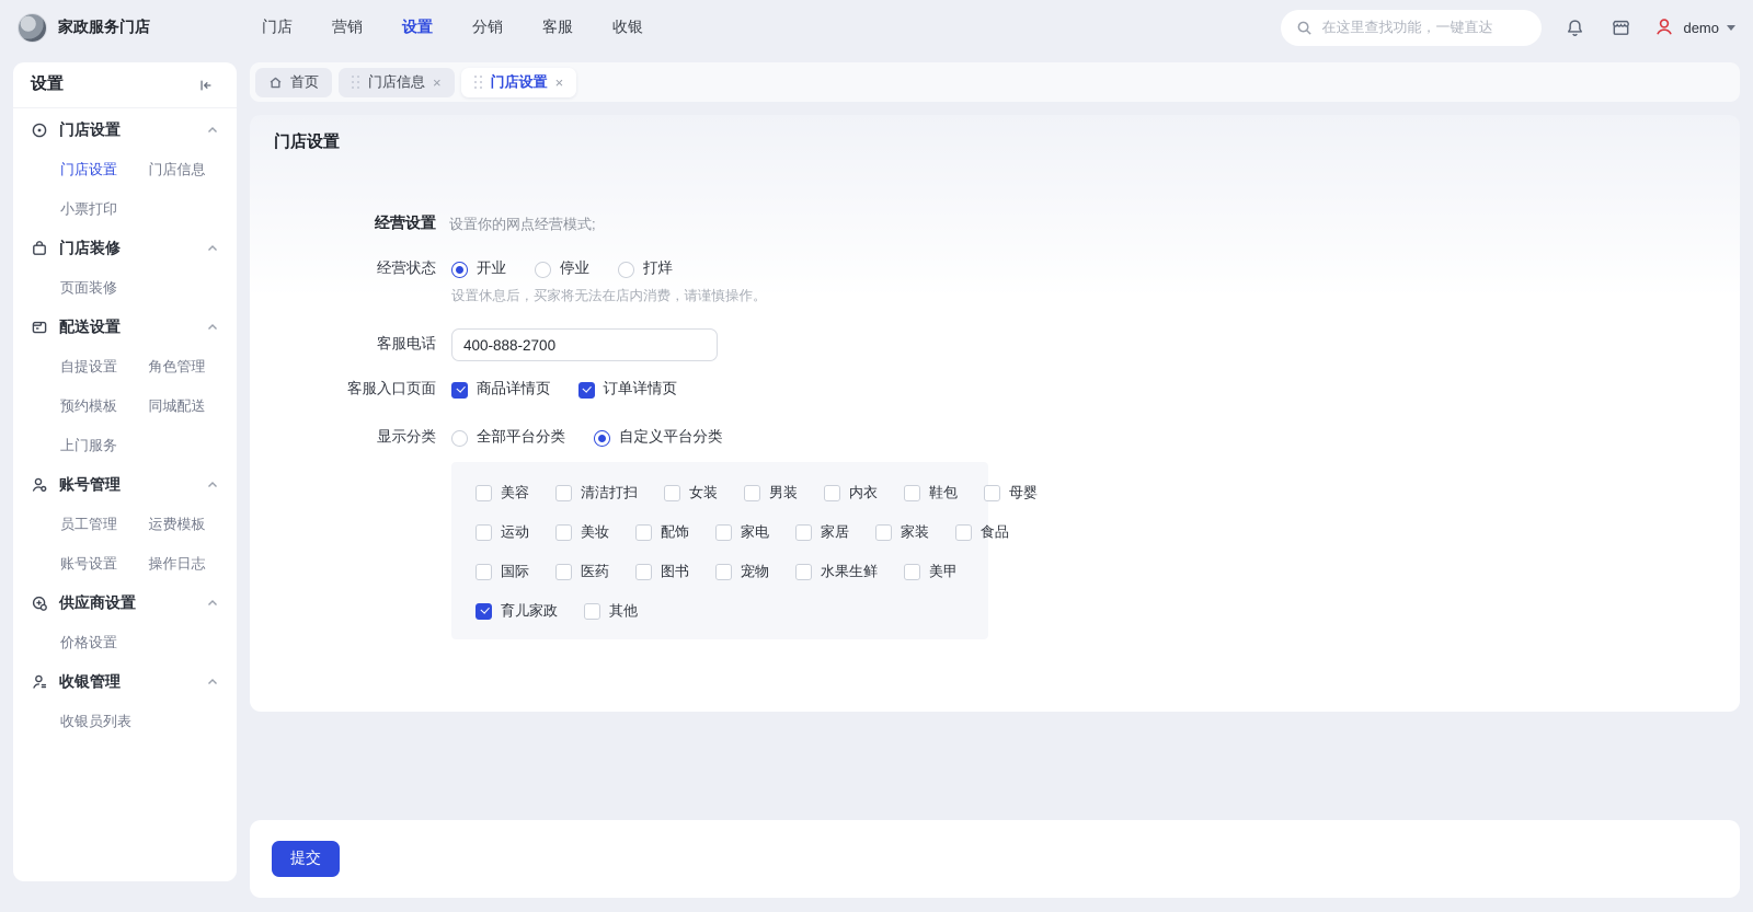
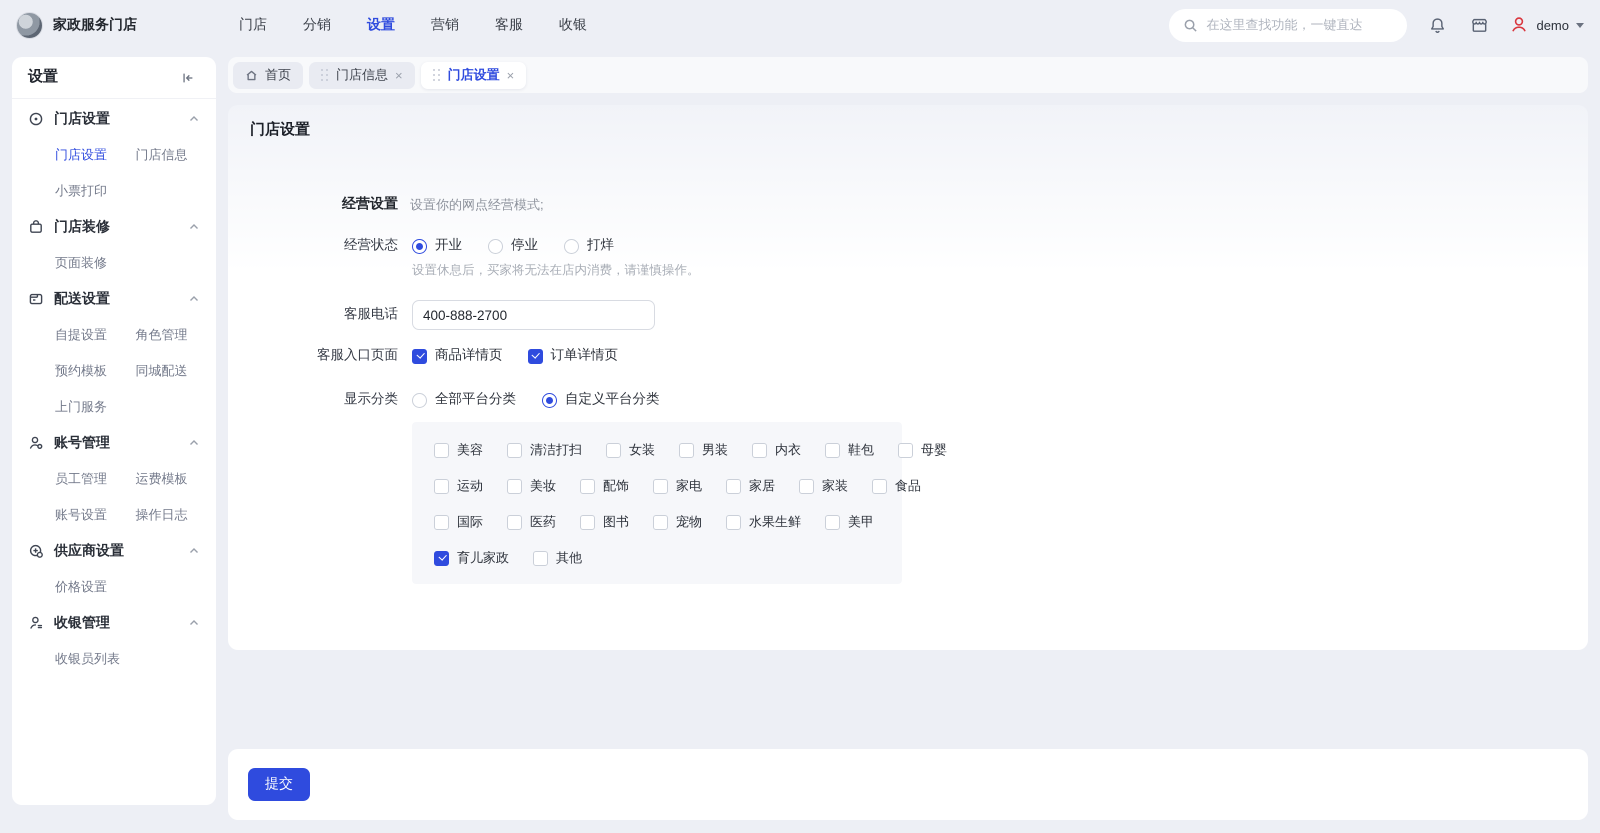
  家政服务门店
  门店
- 营销
+ 分销
  设置
- 分销
+ 营销
  客服
  收银
  在这里查找功能，一键直达
  demo
  设置
  门店设置
  门店设置
  门店信息
  小票打印
  门店装修
  页面装修
  配送设置
  自提设置
  角色管理
  预约模板
  同城配送
  上门服务
  账号管理
  员工管理
  运费模板
  账号设置
  操作日志
  供应商设置
  价格设置
  收银管理
  收银员列表
  首页
  门店信息
  ×
  门店设置
  ×
  门店设置
  经营设置
  设置你的网点经营模式;
  经营状态
  开业
  停业
  打烊
  设置休息后，买家将无法在店内消费，请谨慎操作。
  客服电话
  400-888-2700
  客服入口页面
  商品详情页
  订单详情页
  显示分类
  全部平台分类
  自定义平台分类
  美容
  清洁打扫
  女装
  男装
  内衣
  鞋包
  母婴
  运动
  美妆
  配饰
  家电
  家居
  家装
  食品
  国际
  医药
  图书
  宠物
  水果生鲜
  美甲
  育儿家政
  其他
  提交
